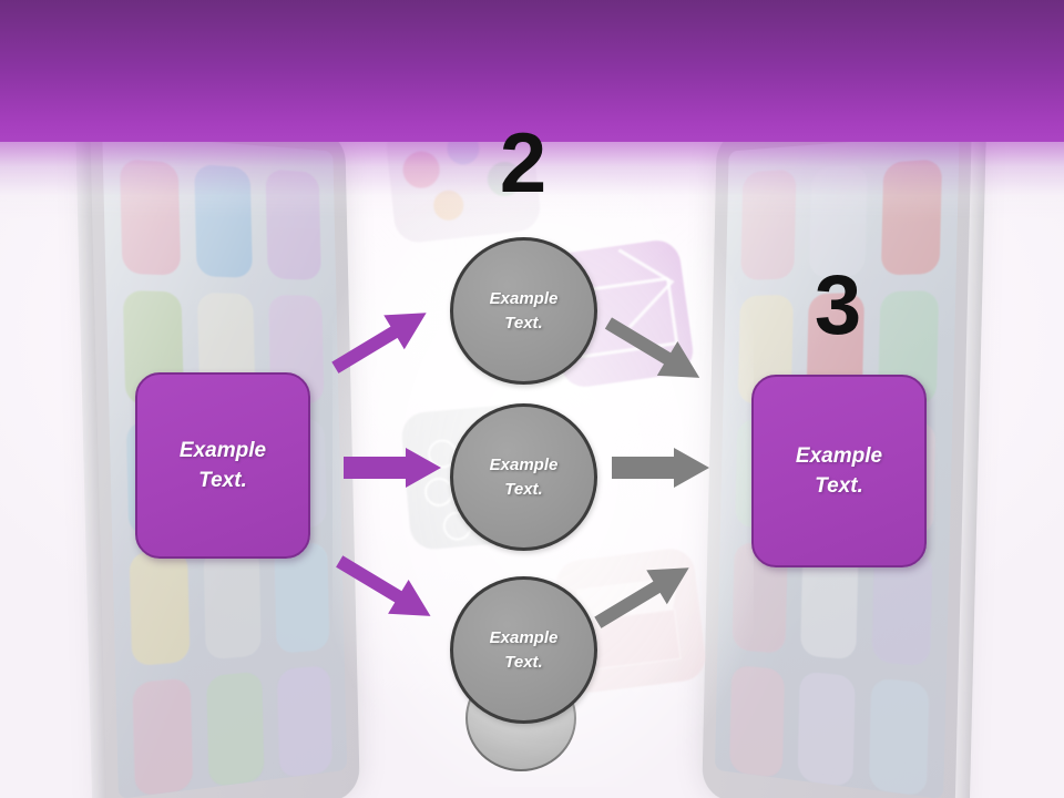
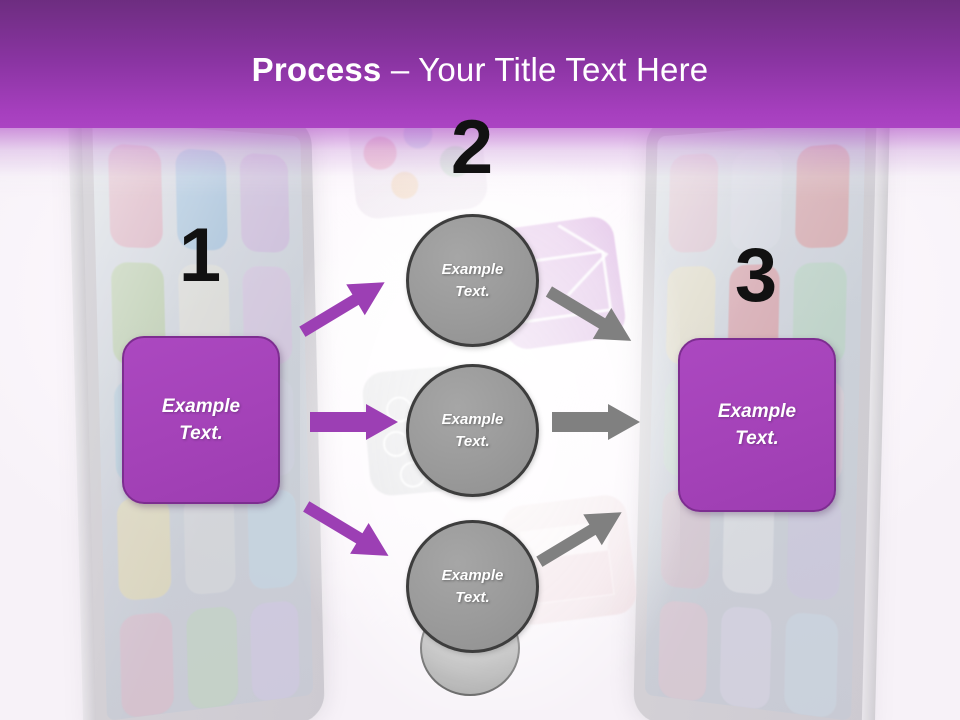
+ Process – Your Title Text Here
+ 1
  2
  3
  Example
  Text.
  Example
  Text.
  Example
  Text.
  Example
  Text.
  Example
  Text.
